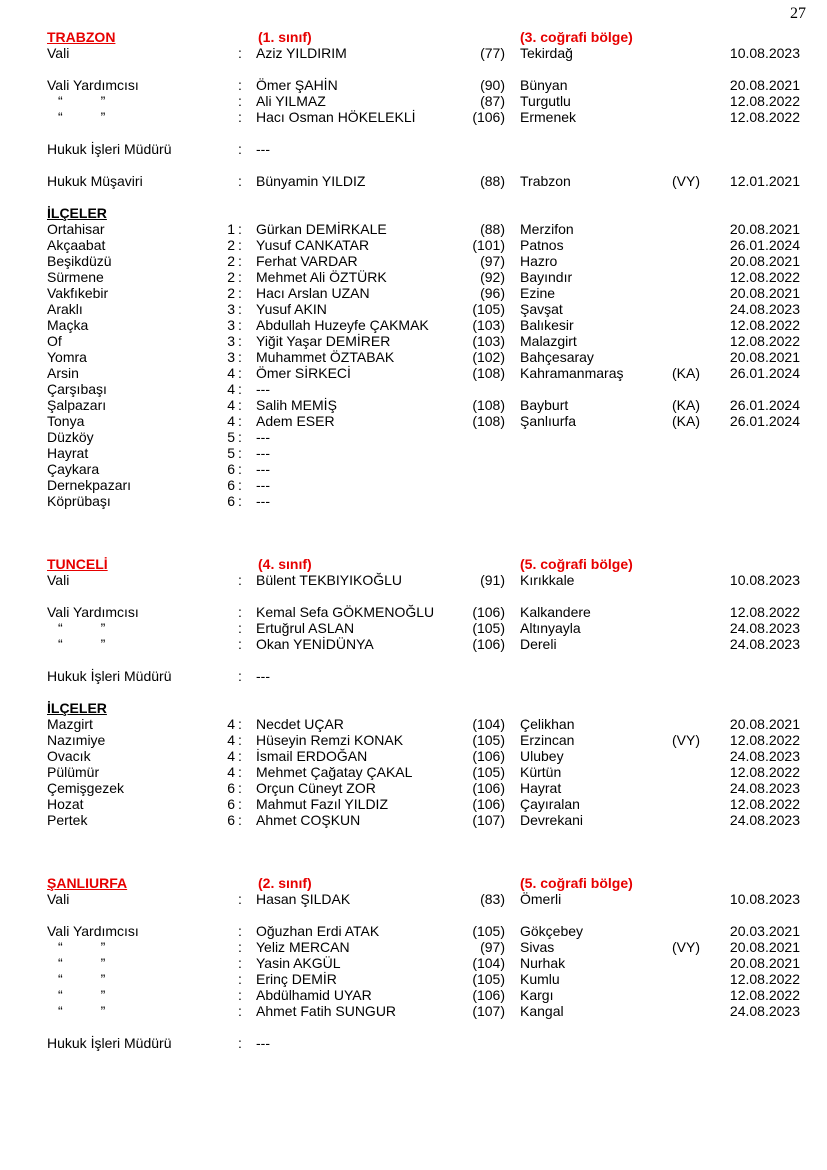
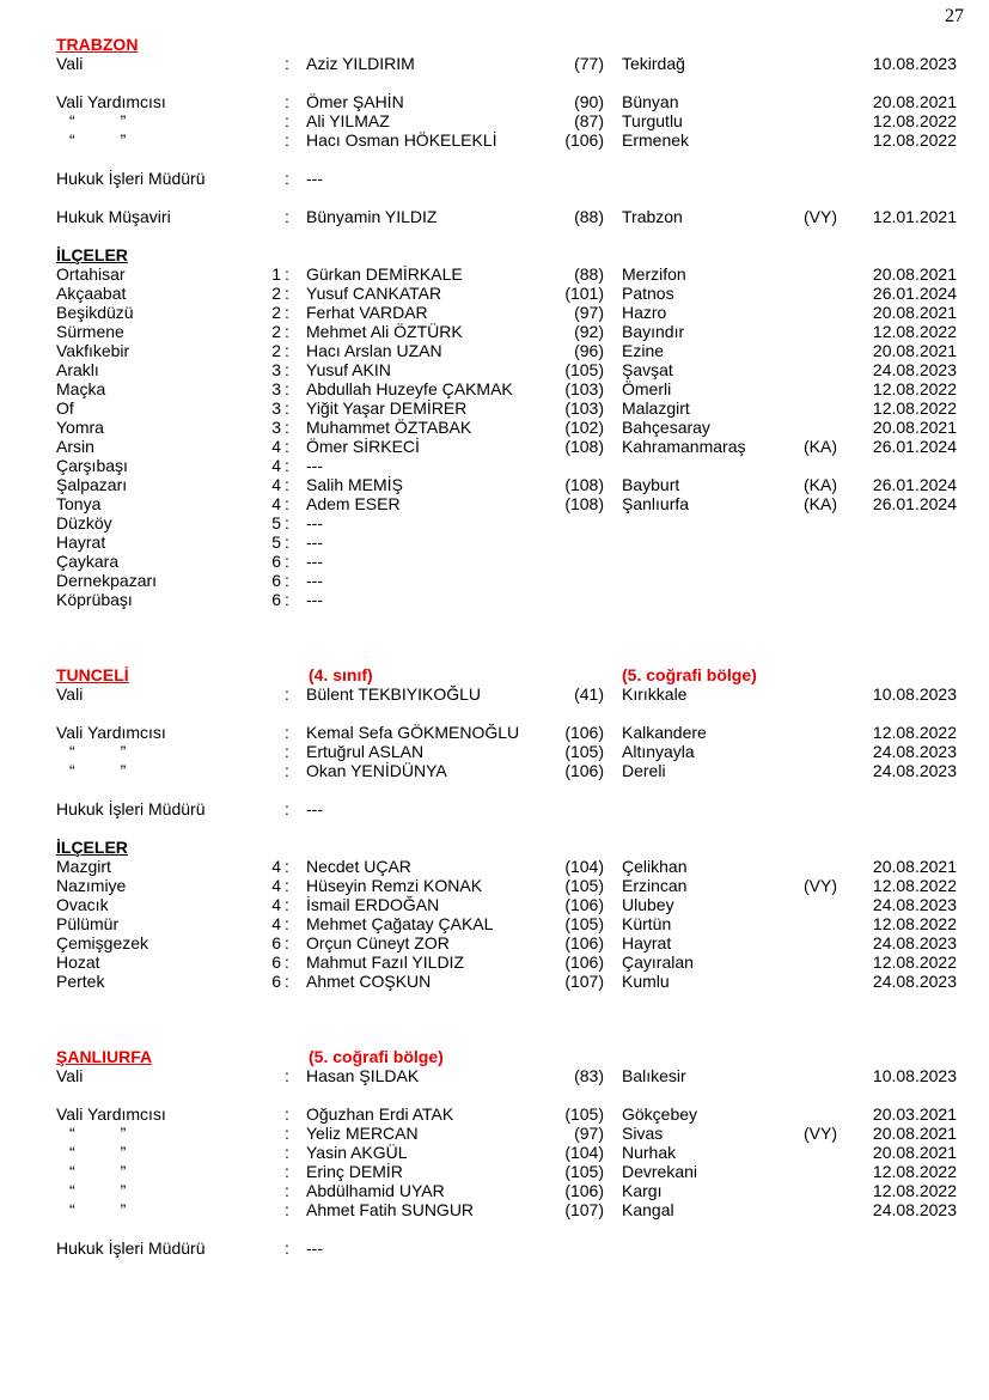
  27
  TRABZON
- (1. sınıf)
- (3. coğrafi bölge)
  Vali
  :
  Aziz YILDIRIM
  (77)
  Tekirdağ
  10.08.2023
  Vali Yardımcısı
  :
  Ömer ŞAHİN
  (90)
  Bünyan
  20.08.2021
  “ ”
  :
  Ali YILMAZ
  (87)
  Turgutlu
  12.08.2022
  “ ”
  :
  Hacı Osman HÖKELEKLİ
  (106)
  Ermenek
  12.08.2022
  Hukuk İşleri Müdürü
  :
  ---
  Hukuk Müşaviri
  :
  Bünyamin YILDIZ
  (88)
  Trabzon
  (VY)
  12.01.2021
  İLÇELER
  Ortahisar
  1
  :
  Gürkan DEMİRKALE
  (88)
  Merzifon
  20.08.2021
  Akçaabat
  2
  :
  Yusuf CANKATAR
  (101)
  Patnos
  26.01.2024
  Beşikdüzü
  2
  :
  Ferhat VARDAR
  (97)
  Hazro
  20.08.2021
  Sürmene
  2
  :
  Mehmet Ali ÖZTÜRK
  (92)
  Bayındır
  12.08.2022
  Vakfıkebir
  2
  :
  Hacı Arslan UZAN
  (96)
  Ezine
  20.08.2021
  Araklı
  3
  :
  Yusuf AKIN
  (105)
  Şavşat
  24.08.2023
  Maçka
  3
  :
  Abdullah Huzeyfe ÇAKMAK
  (103)
- Balıkesir
+ Ömerli
  12.08.2022
  Of
  3
  :
  Yiğit Yaşar DEMİRER
  (103)
  Malazgirt
  12.08.2022
  Yomra
  3
  :
  Muhammet ÖZTABAK
  (102)
  Bahçesaray
  20.08.2021
  Arsin
  4
  :
  Ömer SİRKECİ
  (108)
  Kahramanmaraş
  (KA)
  26.01.2024
  Çarşıbaşı
  4
  :
  ---
  Şalpazarı
  4
  :
  Salih MEMİŞ
  (108)
  Bayburt
  (KA)
  26.01.2024
  Tonya
  4
  :
  Adem ESER
  (108)
  Şanlıurfa
  (KA)
  26.01.2024
  Düzköy
  5
  :
  ---
  Hayrat
  5
  :
  ---
  Çaykara
  6
  :
  ---
  Dernekpazarı
  6
  :
  ---
  Köprübaşı
  6
  :
  ---
  TUNCELİ
  (4. sınıf)
  (5. coğrafi bölge)
  Vali
  :
  Bülent TEKBIYIKOĞLU
- (91)
+ (41)
  Kırıkkale
  10.08.2023
  Vali Yardımcısı
  :
  Kemal Sefa GÖKMENOĞLU
  (106)
  Kalkandere
  12.08.2022
  “ ”
  :
  Ertuğrul ASLAN
  (105)
  Altınyayla
  24.08.2023
  “ ”
  :
  Okan YENİDÜNYA
  (106)
  Dereli
  24.08.2023
  Hukuk İşleri Müdürü
  :
  ---
  İLÇELER
  Mazgirt
  4
  :
  Necdet UÇAR
  (104)
  Çelikhan
  20.08.2021
  Nazımiye
  4
  :
  Hüseyin Remzi KONAK
  (105)
  Erzincan
  (VY)
  12.08.2022
  Ovacık
  4
  :
  İsmail ERDOĞAN
  (106)
  Ulubey
  24.08.2023
  Pülümür
  4
  :
  Mehmet Çağatay ÇAKAL
  (105)
  Kürtün
  12.08.2022
  Çemişgezek
  6
  :
  Orçun Cüneyt ZOR
  (106)
  Hayrat
  24.08.2023
  Hozat
  6
  :
  Mahmut Fazıl YILDIZ
  (106)
  Çayıralan
  12.08.2022
  Pertek
  6
  :
  Ahmet COŞKUN
  (107)
- Devrekani
+ Kumlu
  24.08.2023
  ŞANLIURFA
- (2. sınıf)
  (5. coğrafi bölge)
  Vali
  :
  Hasan ŞILDAK
  (83)
- Ömerli
+ Balıkesir
  10.08.2023
  Vali Yardımcısı
  :
  Oğuzhan Erdi ATAK
  (105)
  Gökçebey
  20.03.2021
  “ ”
  :
  Yeliz MERCAN
  (97)
  Sivas
  (VY)
  20.08.2021
  “ ”
  :
  Yasin AKGÜL
  (104)
  Nurhak
  20.08.2021
  “ ”
  :
  Erinç DEMİR
  (105)
- Kumlu
+ Devrekani
  12.08.2022
  “ ”
  :
  Abdülhamid UYAR
  (106)
  Kargı
  12.08.2022
  “ ”
  :
  Ahmet Fatih SUNGUR
  (107)
  Kangal
  24.08.2023
  Hukuk İşleri Müdürü
  :
  ---
